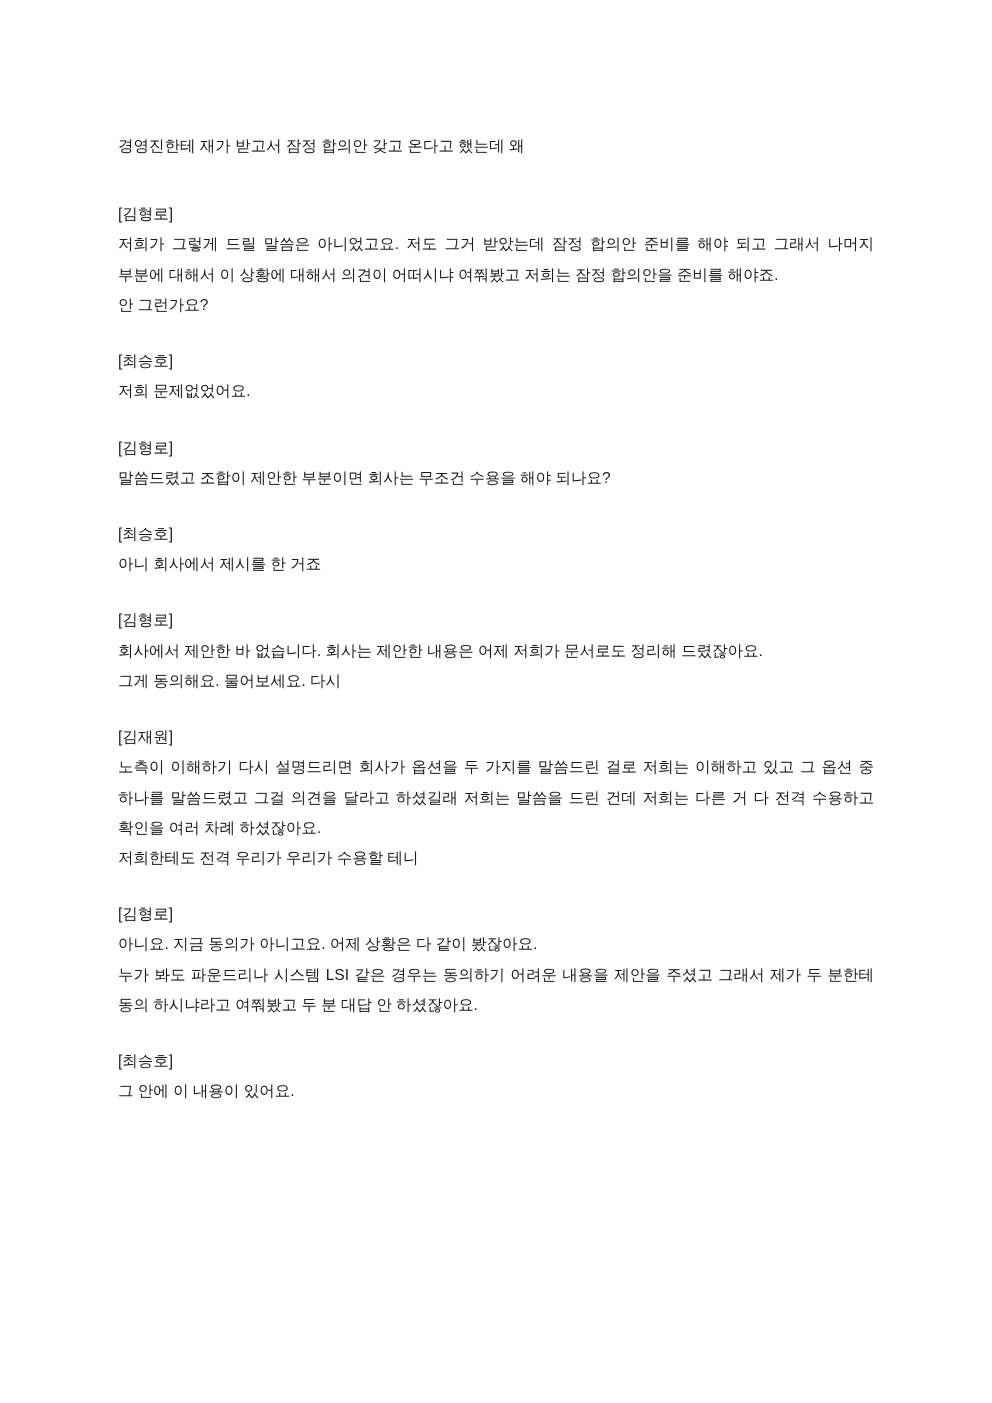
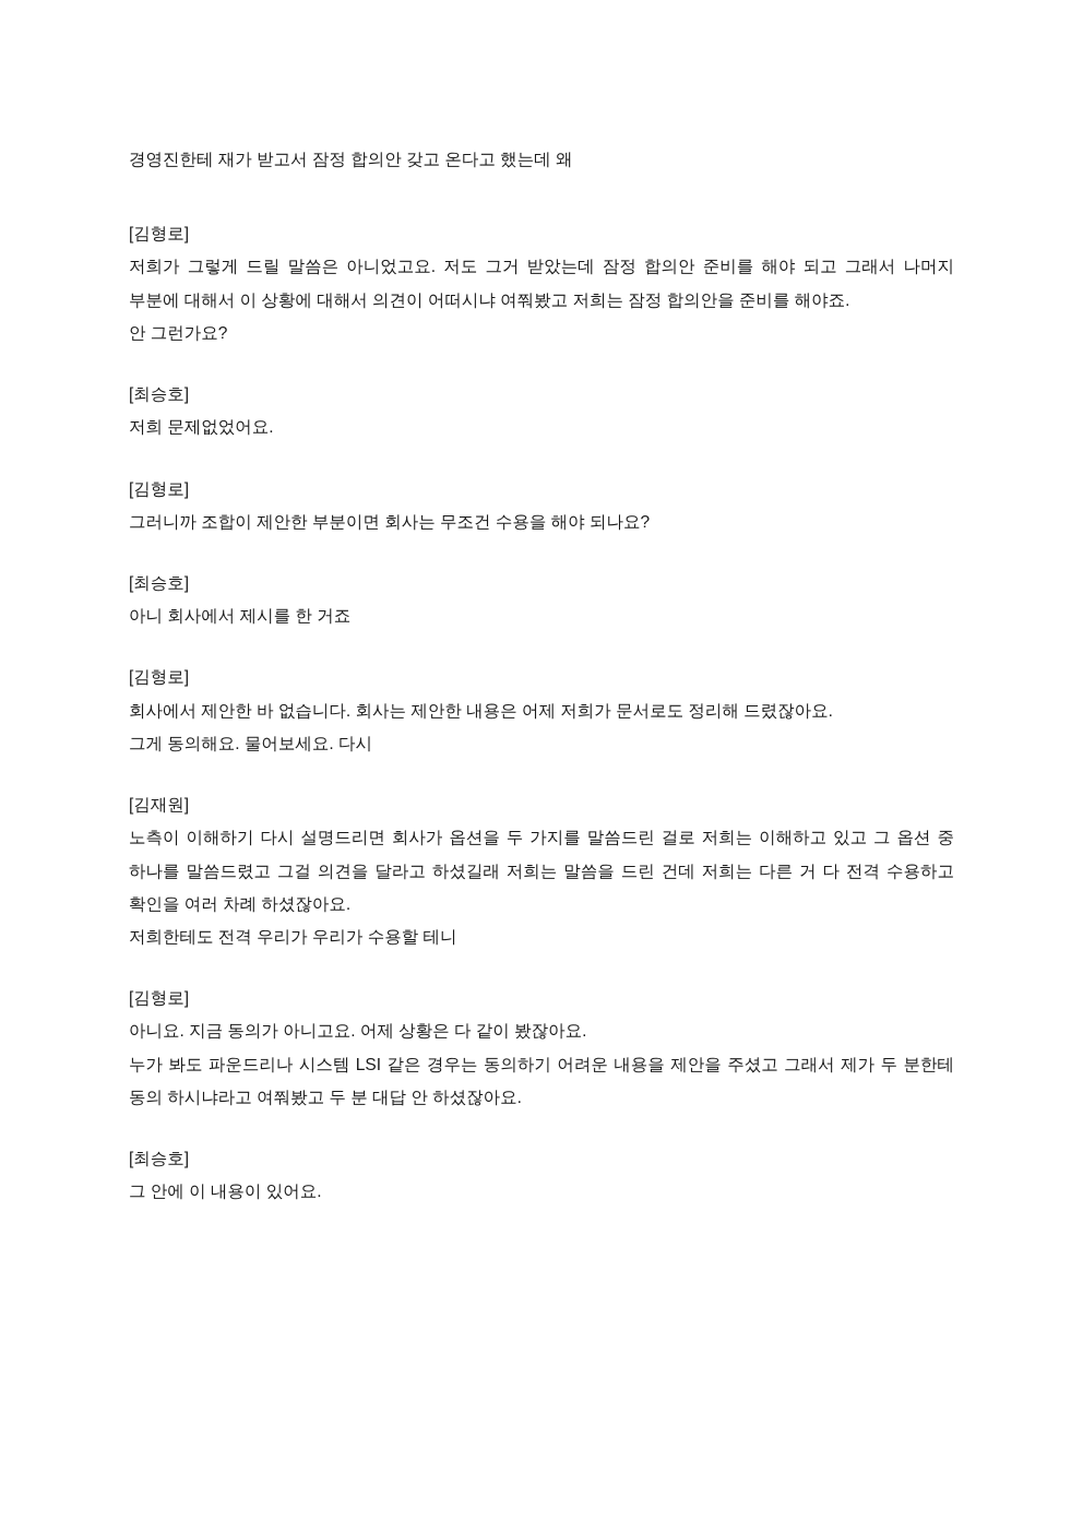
  경영진한테 재가 받고서 잠정 합의안 갖고 온다고 했는데 왜
  [김형로]
  저희가 그렇게 드릴 말씀은 아니었고요. 저도 그거 받았는데 잠정 합의안 준비를 해야 되고 그래서 나머지 부분에 대해서 이 상황에 대해서 의견이 어떠시냐 여쭤봤고 저희는 잠정 합의안을 준비를 해야죠.
  안 그런가요?
  [최승호]
  저희 문제없었어요.
  [김형로]
- 말씀드렸고 조합이 제안한 부분이면 회사는 무조건 수용을 해야 되나요?
+ 그러니까 조합이 제안한 부분이면 회사는 무조건 수용을 해야 되나요?
  [최승호]
  아니 회사에서 제시를 한 거죠
  [김형로]
  회사에서 제안한 바 없습니다. 회사는 제안한 내용은 어제 저희가 문서로도 정리해 드렸잖아요.
  그게 동의해요. 물어보세요. 다시
  [김재원]
  노측이 이해하기 다시 설명드리면 회사가 옵션을 두 가지를 말씀드린 걸로 저희는 이해하고 있고 그 옵션 중 하나를 말씀드렸고 그걸 의견을 달라고 하셨길래 저희는 말씀을 드린 건데 저희는 다른 거 다 전격 수용하고 확인을 여러 차례 하셨잖아요.
  저희한테도 전격 우리가 우리가 수용할 테니
  [김형로]
  아니요. 지금 동의가 아니고요. 어제 상황은 다 같이 봤잖아요.
  누가 봐도 파운드리나 시스템 LSI 같은 경우는 동의하기 어려운 내용을 제안을 주셨고 그래서 제가 두 분한테 동의 하시냐라고 여쭤봤고 두 분 대답 안 하셨잖아요.
  [최승호]
  그 안에 이 내용이 있어요.
